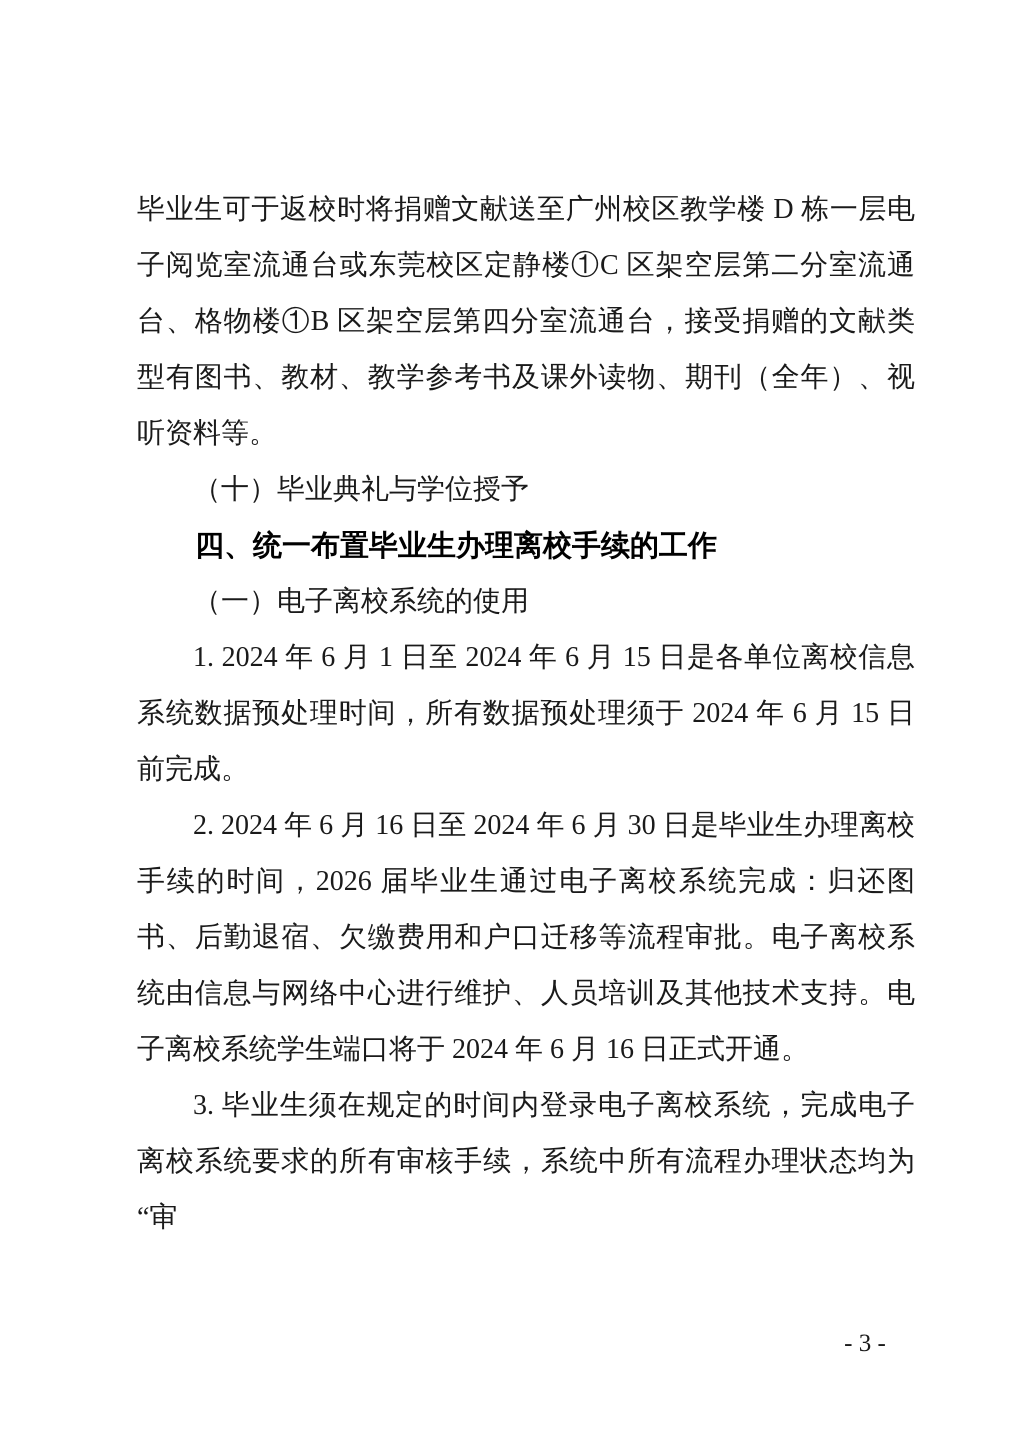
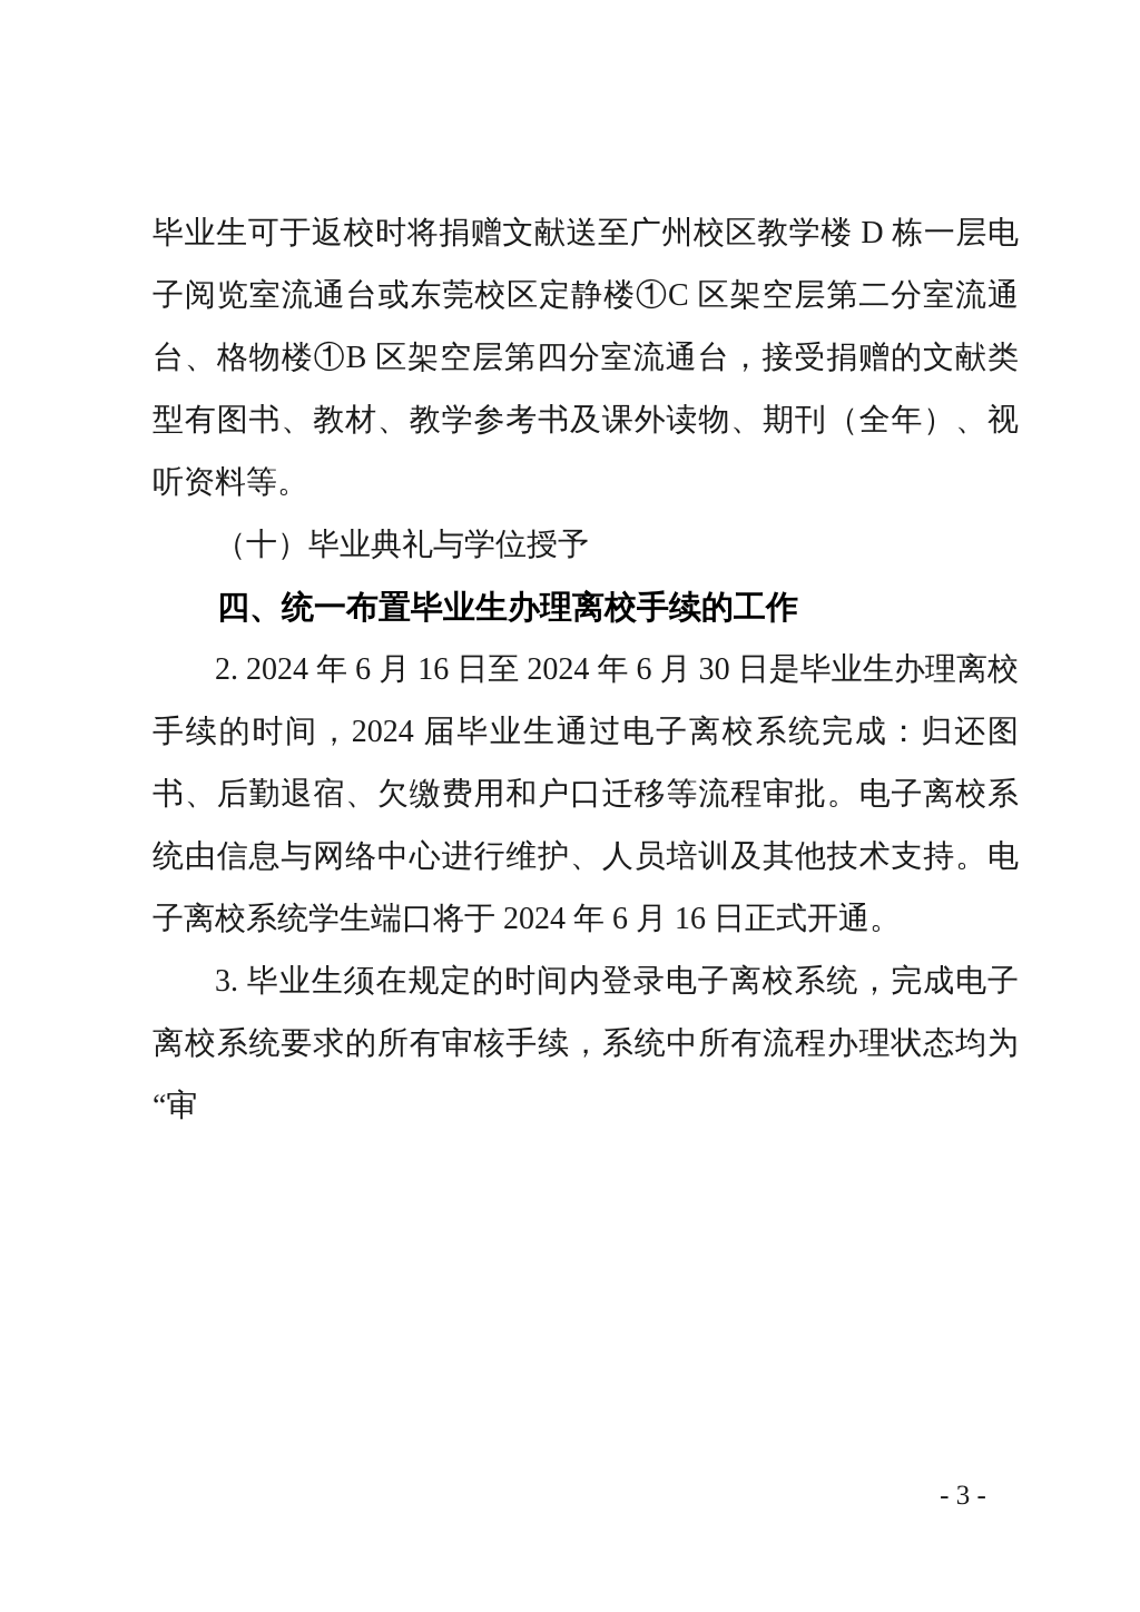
  毕业生可于返校时将捐赠文献送至广州校区教学楼 D 栋一层电子阅览室流通台或东莞校区定静楼①C 区架空层第二分室流通台、格物楼①B 区架空层第四分室流通台，接受捐赠的文献类型有图书、教材、教学参考书及课外读物、期刊（全年）、视听资料等。
  （十）毕业典礼与学位授予
  四、统一布置毕业生办理离校手续的工作
- （一）电子离校系统的使用
- 1. 2024 年 6 月 1 日至 2024 年 6 月 15 日是各单位离校信息系统数据预处理时间，所有数据预处理须于 2024 年 6 月 15 日前完成。
- 2. 2024 年 6 月 16 日至 2024 年 6 月 30 日是毕业生办理离校手续的时间，2026 届毕业生通过电子离校系统完成：归还图书、后勤退宿、欠缴费用和户口迁移等流程审批。电子离校系统由信息与网络中心进行维护、人员培训及其他技术支持。电子离校系统学生端口将于 2024 年 6 月 16 日正式开通。
+ 2. 2024 年 6 月 16 日至 2024 年 6 月 30 日是毕业生办理离校手续的时间，2024 届毕业生通过电子离校系统完成：归还图书、后勤退宿、欠缴费用和户口迁移等流程审批。电子离校系统由信息与网络中心进行维护、人员培训及其他技术支持。电子离校系统学生端口将于 2024 年 6 月 16 日正式开通。
  3. 毕业生须在规定的时间内登录电子离校系统，完成电子离校系统要求的所有审核手续，系统中所有流程办理状态均为“审
  - 3 -
